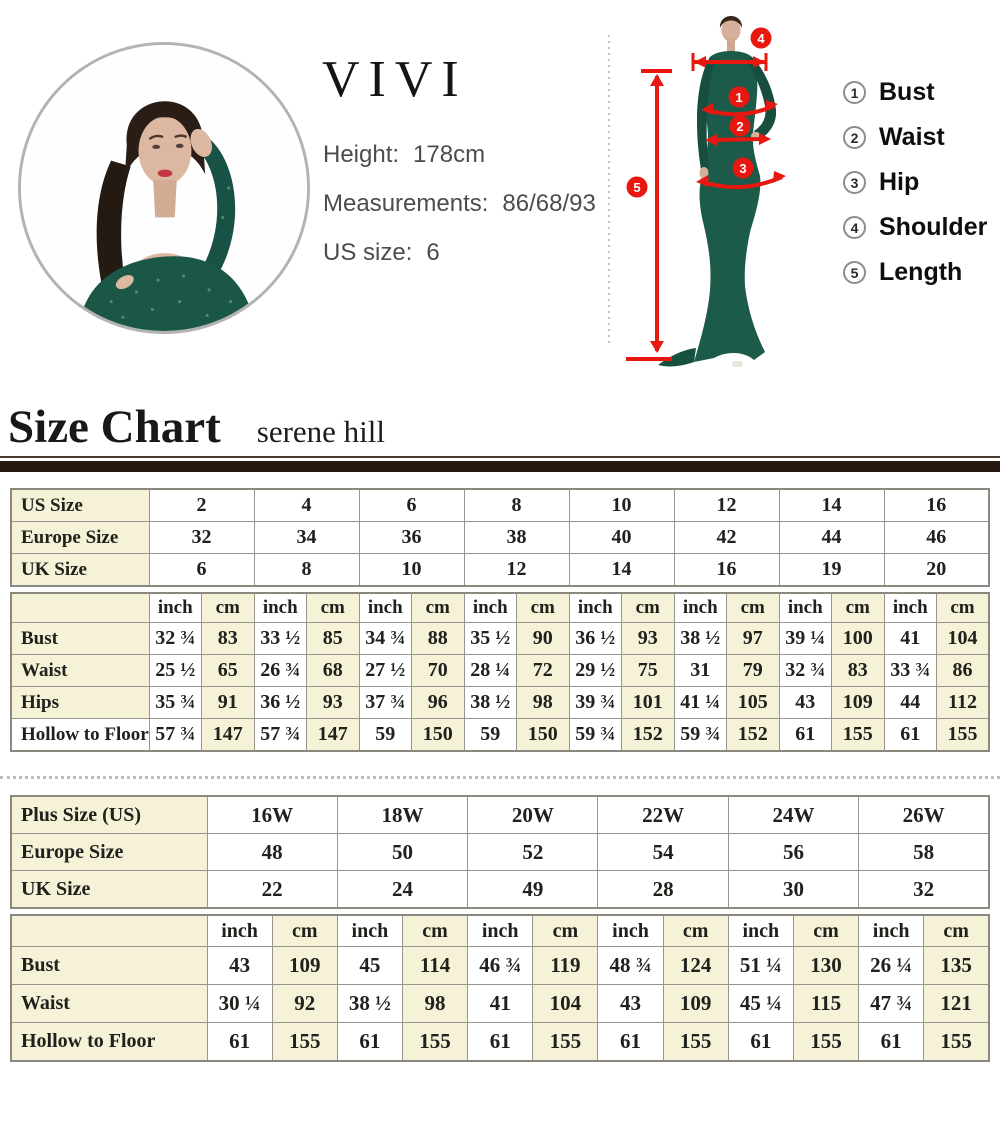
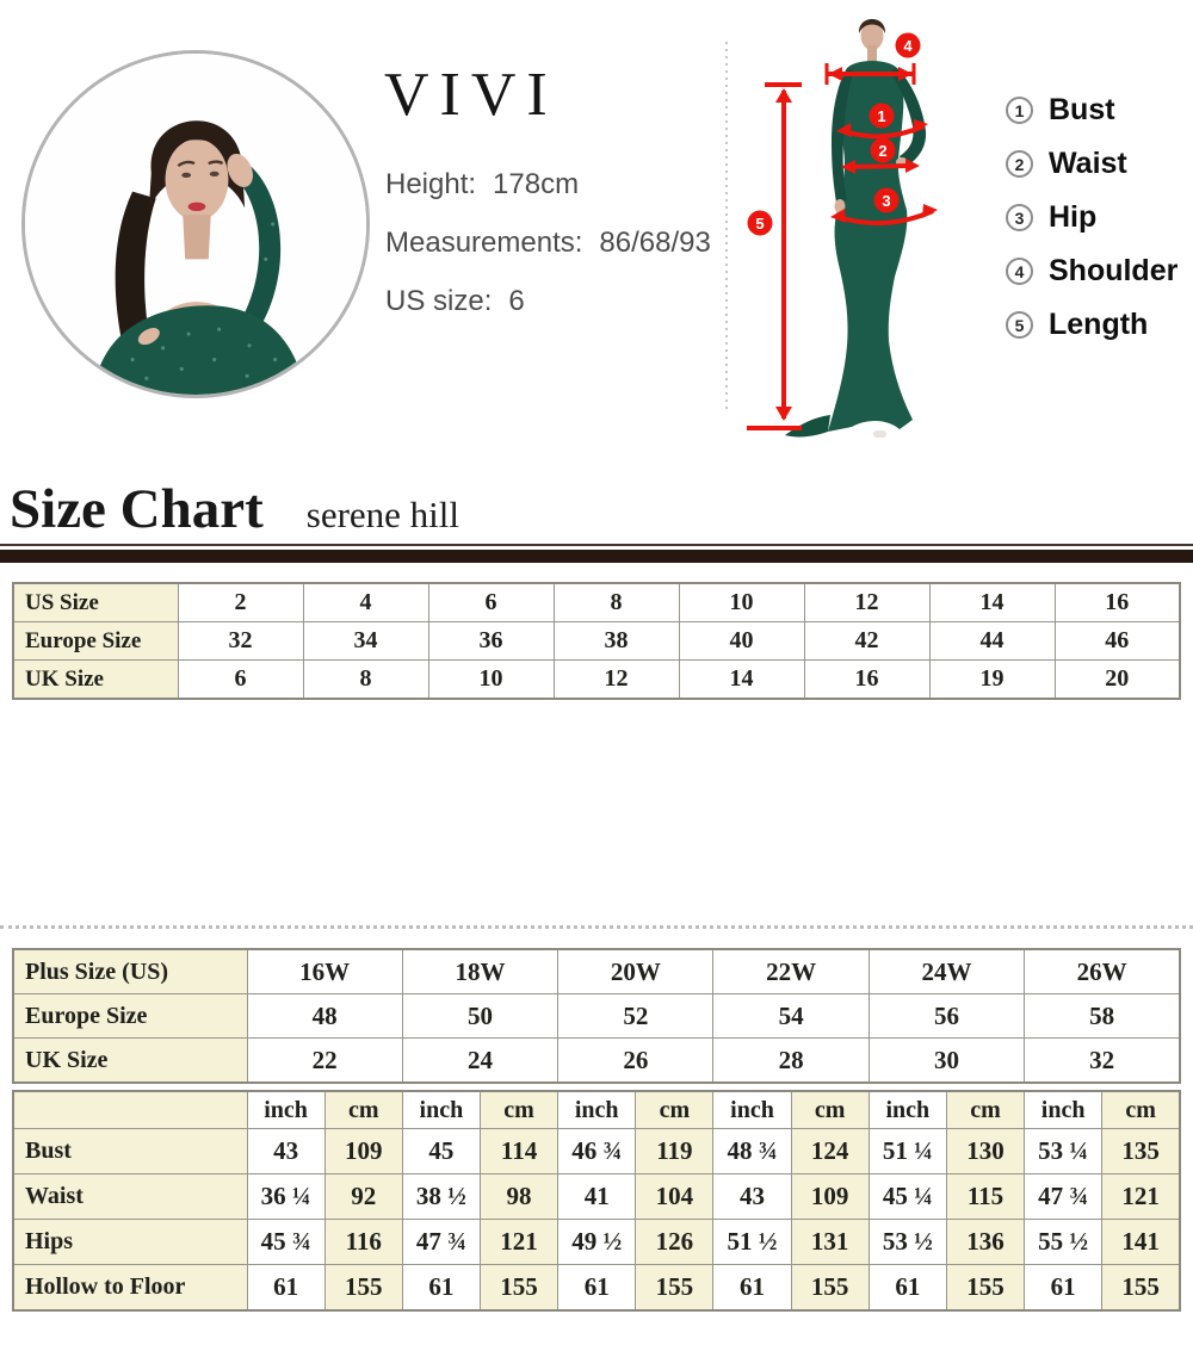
  VIVI
  Height:
  178cm
  Measurements:
  86/68/93
  US size:
  6
  4
  1
  2
  3
  5
  1
  Bust
  2
  Waist
  3
  Hip
  4
  Shoulder
  5
  Length
  Size Chart
  serene hill
  US Size	2	4	6	8	10	12	14	16
  Europe Size	32	34	36	38	40	42	44	46
  UK Size	6	8	10	12	14	16	19	20
- 	inch	cm	inch	cm	inch	cm	inch	cm	inch	cm	inch	cm	inch	cm	inch	cm
- Bust	32 ¾	83	33 ½	85	34 ¾	88	35 ½	90	36 ½	93	38 ½	97	39 ¼	100	41	104
- Waist	25 ½	65	26 ¾	68	27 ½	70	28 ¼	72	29 ½	75	31	79	32 ¾	83	33 ¾	86
- Hips	35 ¾	91	36 ½	93	37 ¾	96	38 ½	98	39 ¾	101	41 ¼	105	43	109	44	112
- Hollow to Floor	57 ¾	147	57 ¾	147	59	150	59	150	59 ¾	152	59 ¾	152	61	155	61	155
  Plus Size (US)	16W	18W	20W	22W	24W	26W
  Europe Size	48	50	52	54	56	58
- UK Size	22	24	49	28	30	32
+ UK Size	22	24	26	28	30	32
  	inch	cm	inch	cm	inch	cm	inch	cm	inch	cm	inch	cm
- Bust	43	109	45	114	46 ¾	119	48 ¾	124	51 ¼	130	26 ¼	135
+ Bust	43	109	45	114	46 ¾	119	48 ¾	124	51 ¼	130	53 ¼	135
- Waist	30 ¼	92	38 ½	98	41	104	43	109	45 ¼	115	47 ¾	121
+ Waist	36 ¼	92	38 ½	98	41	104	43	109	45 ¼	115	47 ¾	121
+ Hips	45 ¾	116	47 ¾	121	49 ½	126	51 ½	131	53 ½	136	55 ½	141
  Hollow to Floor	61	155	61	155	61	155	61	155	61	155	61	155
